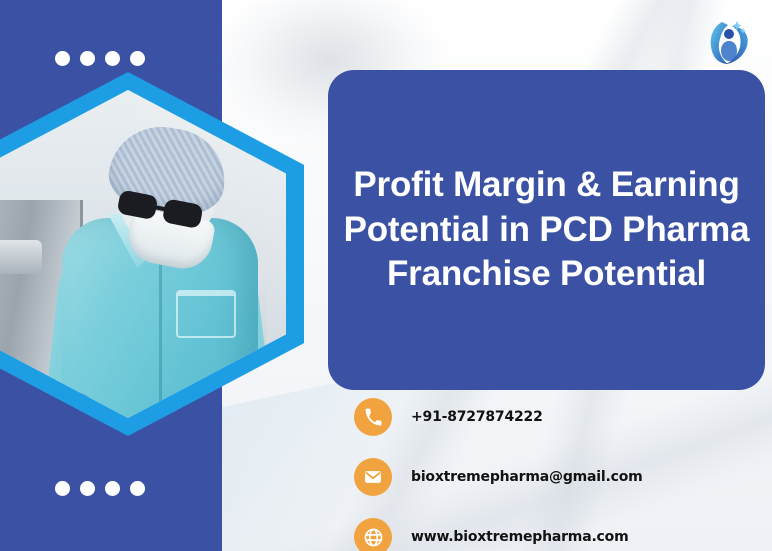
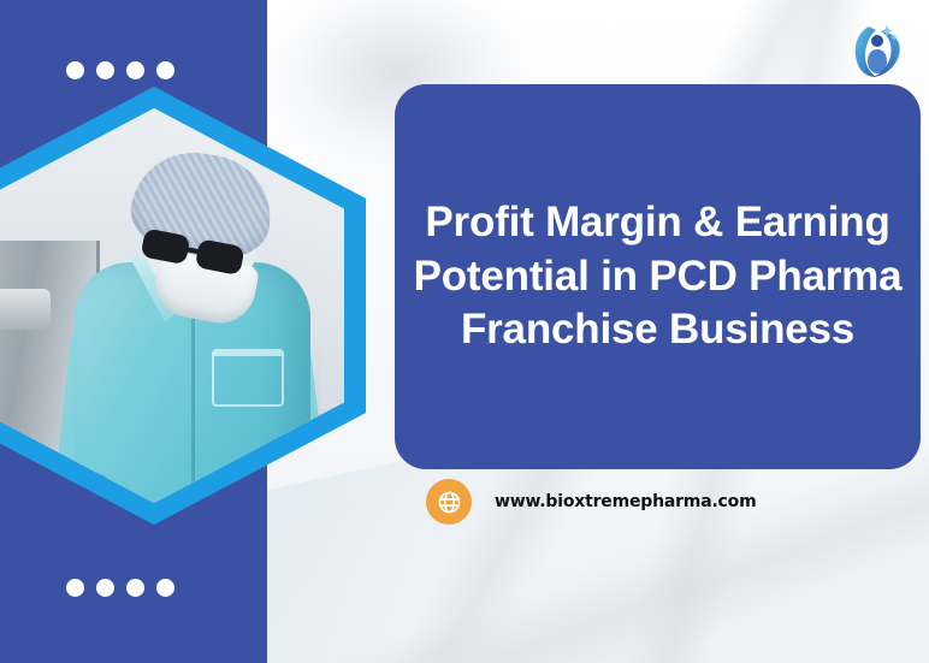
- Profit Margin & Earning Potential in PCD Pharma Franchise Potential
+ Profit Margin & Earning Potential in PCD Pharma Franchise Business
- +91-8727874222
- bioxtremepharma@gmail.com
  www.bioxtremepharma.com
